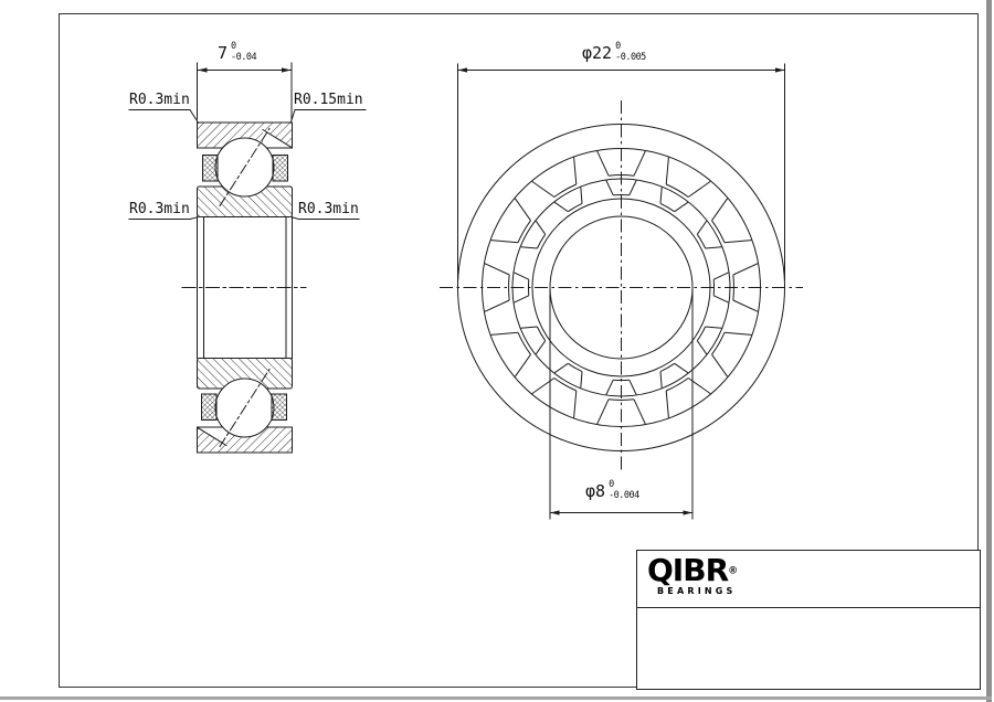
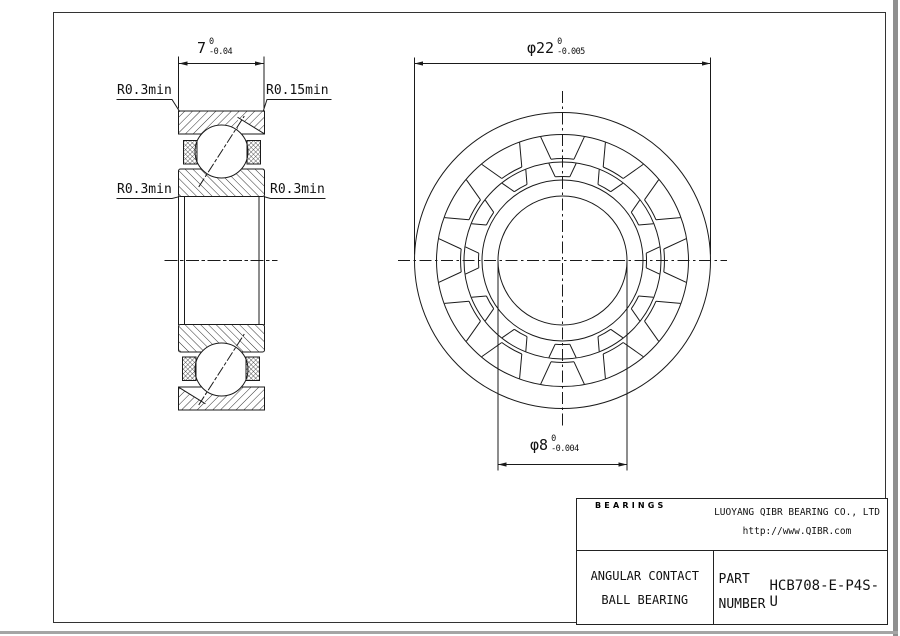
  7
  0
  -0.04
  φ22
  0
  -0.005
  φ8
  0
  -0.004
  R0.3min
  R0.15min
  R0.3min
  R0.3min
- QIBR®
  BEARINGS
+ LUOYANG QIBR BEARING CO., LTD
+ http://www.QIBR.com
+ ANGULAR CONTACT
+ BALL BEARING
+ PART
+ NUMBER
+ HCB708-E-P4S-U
